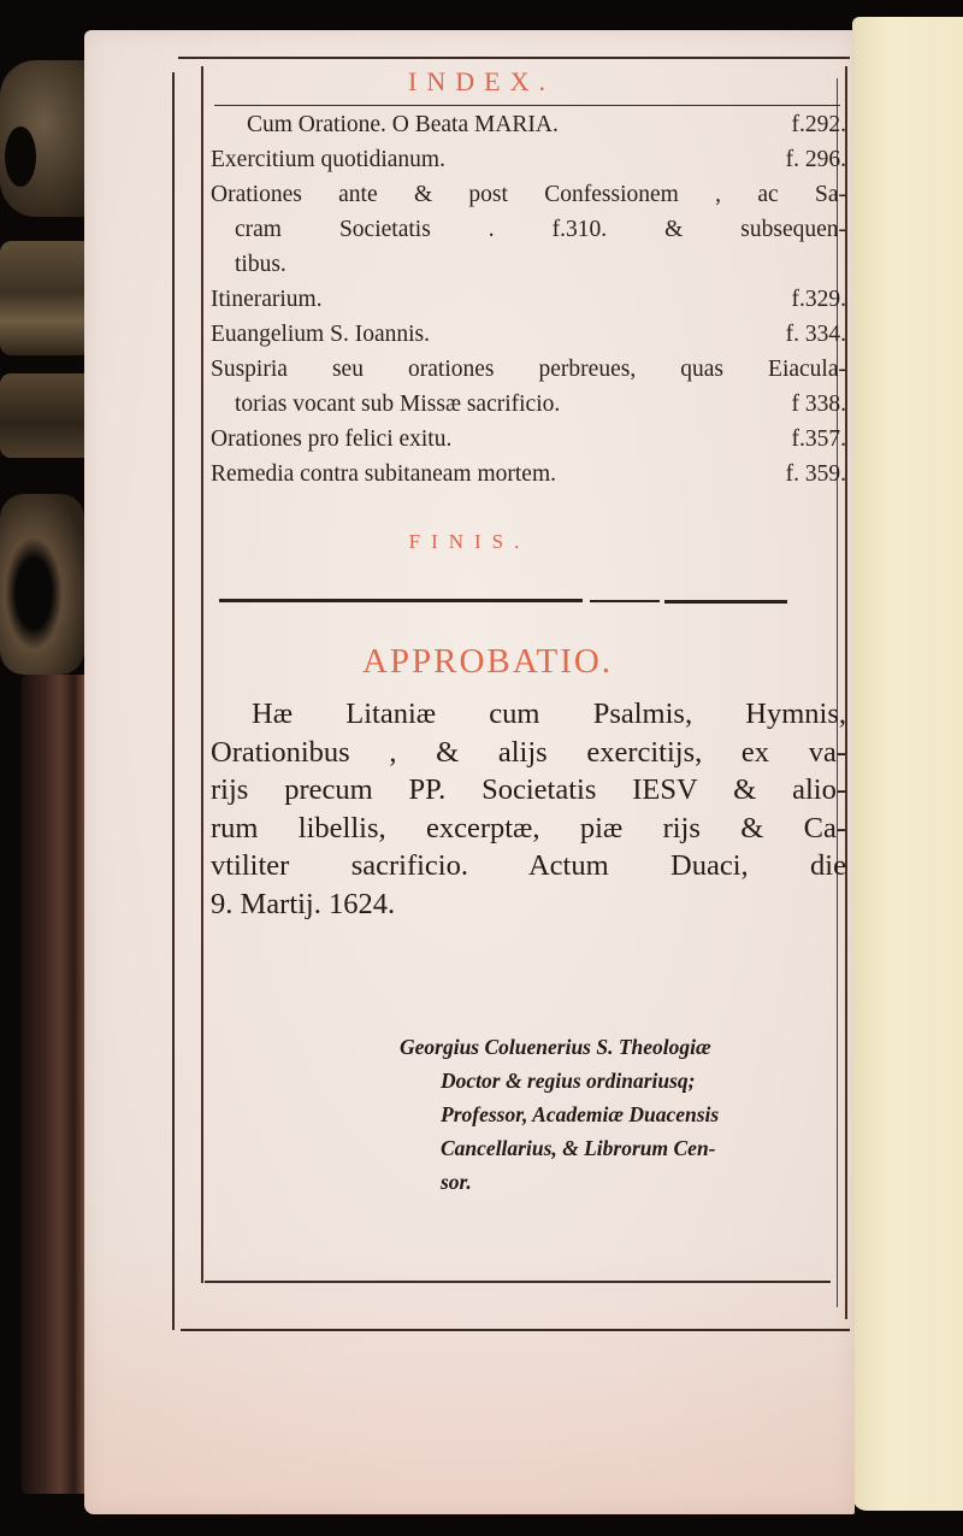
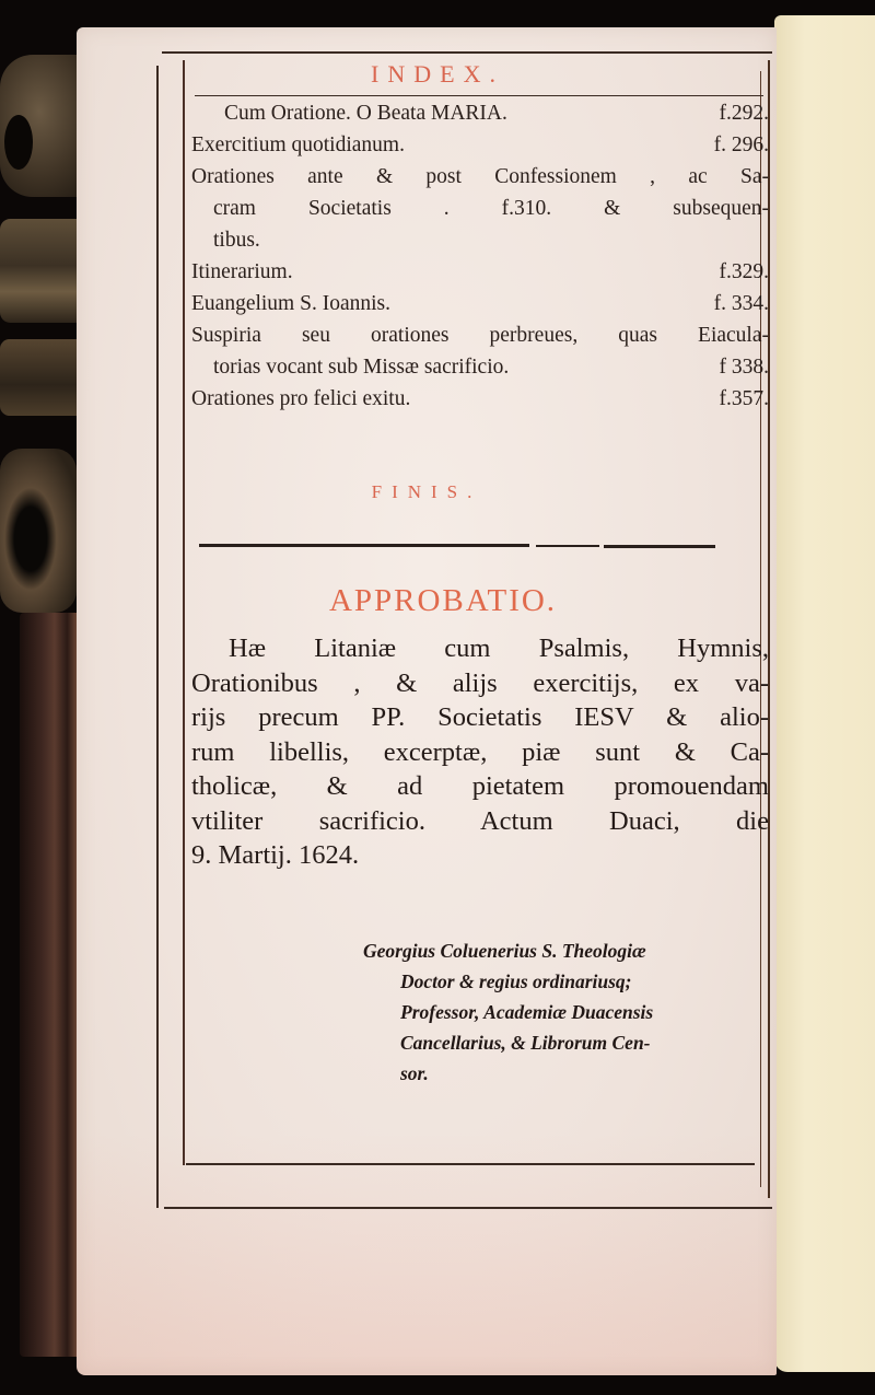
  INDEX.
  Cum Oratione. O Beata MARIA.
  f.292.
  Exercitium quotidianum.
  f. 296.
  Orationes ante & post Confessionem , ac Sa-
  cram Societatis . f.310. & subsequen-
  tibus.
  Itinerarium.
  f.329.
  Euangelium S. Ioannis.
  f. 334.
  Suspiria seu orationes perbreues, quas Eiacula-
  torias vocant sub Missæ sacrificio.
  f 338.
  Orationes pro felici exitu.
  f.357.
- Remedia contra subitaneam mortem.
- f. 359.
  FINIS.
  APPROBATIO.
  Hæ Litaniæ cum Psalmis, Hymnis,
  Orationibus , & alijs exercitijs, ex va-
  rijs precum PP. Societatis IESV & alio-
- rum libellis, excerptæ, piæ rijs & Ca-
+ rum libellis, excerptæ, piæ sunt & Ca-
+ tholicæ, & ad pietatem promouendam
  vtiliter sacrificio. Actum Duaci, die
  9. Martij. 1624.
  Georgius Coluenerius S. Theologiæ
  Doctor & regius ordinariusq;
  Professor, Academiæ Duacensis
  Cancellarius, & Librorum Cen-
  sor.
